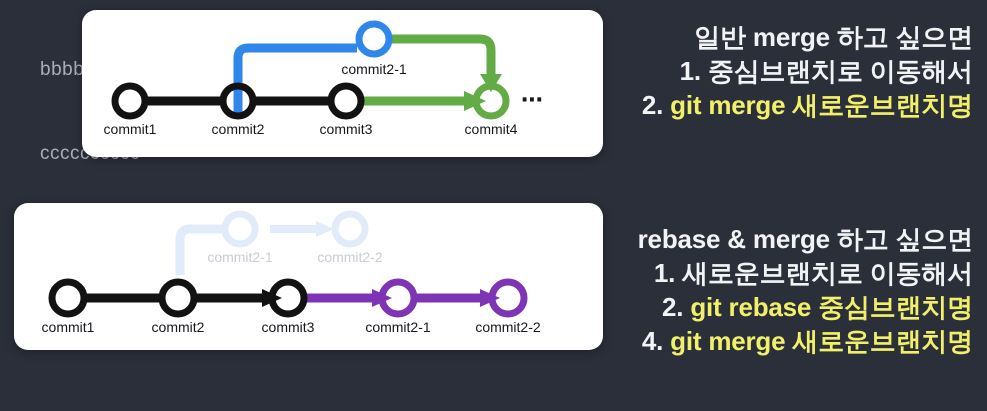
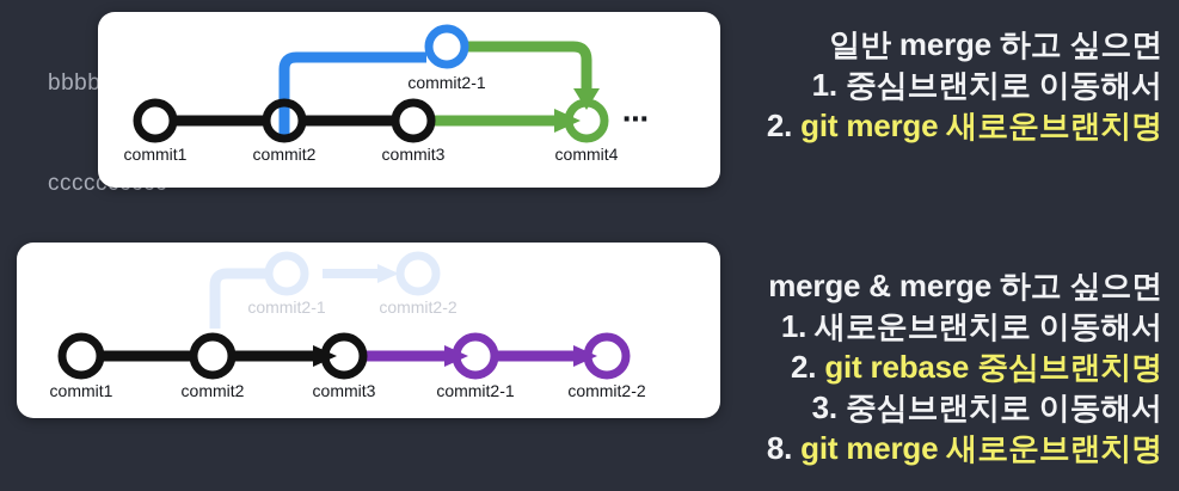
  commit2-1
  commit1
  commit2
  commit3
  commit4
  ⋯
  commit2-1
  commit2-2
  commit1
  commit2
  commit3
  commit2-1
  commit2-2
  일반 merge 하고 싶으면
  1. 중심브랜치로 이동해서
  2. git merge 새로운브랜치명
- rebase & merge 하고 싶으면
+ merge & merge 하고 싶으면
  1. 새로운브랜치로 이동해서
  2. git rebase 중심브랜치명
+ 3. 중심브랜치로 이동해서
- 4. git merge 새로운브랜치명
+ 8. git merge 새로운브랜치명
